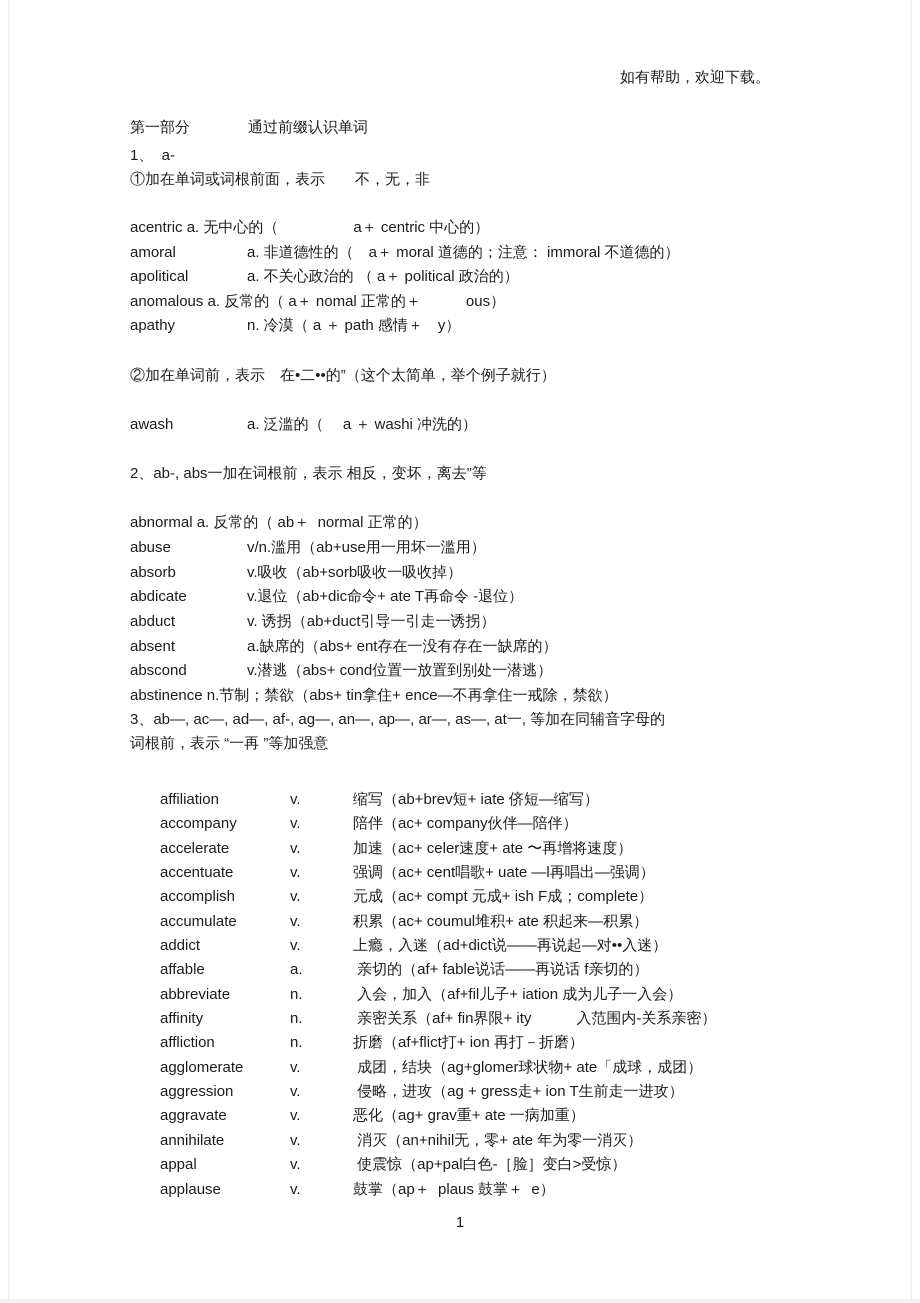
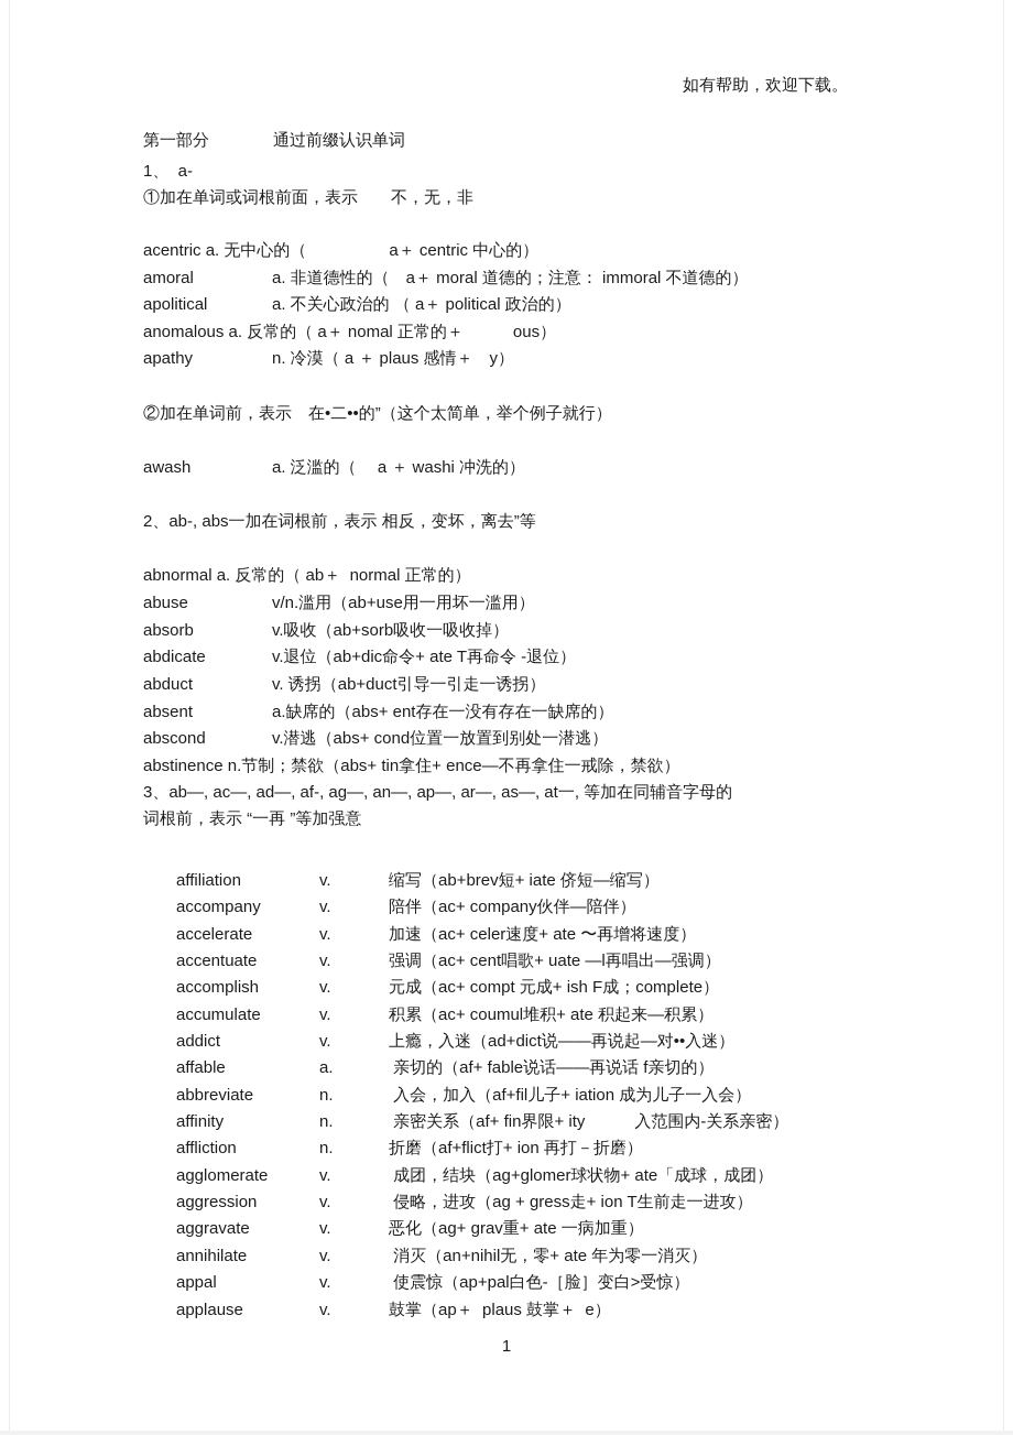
  如有帮助，欢迎下载。
  第一部分 通过前缀认识单词
  1、 a-
  ①加在单词或词根前面，表示 不，无，非
  acentric a. 无中心的（ a＋ centric 中心的）
  amoral a. 非道德性的（ a＋ moral 道德的；注意： immoral 不道德的）
  apolitical a. 不关心政治的 （ a＋ political 政治的）
  anomalous a. 反常的（ a＋ nomal 正常的＋ ous）
- apathy n. 冷漠（ a ＋ path 感情＋ y）
+ apathy n. 冷漠（ a ＋ plaus 感情＋ y）
  ②加在单词前，表示 在•二••的”（这个太简单，举个例子就行）
  awash a. 泛滥的（ a ＋ washi 冲洗的）
  2、ab-, abs一加在词根前，表示 相反，变坏，离去”等
  abnormal a. 反常的（ ab＋ normal 正常的）
  abuse v/n.滥用（ab+use用一用坏一滥用）
  absorb v.吸收（ab+sorb吸收一吸收掉）
  abdicate v.退位（ab+dic命令+ ate T再命令 -退位）
  abduct v. 诱拐（ab+duct引导一引走一诱拐）
  absent a.缺席的（abs+ ent存在一没有存在一缺席的）
  abscond v.潜逃（abs+ cond位置一放置到别处一潜逃）
  abstinence n.节制；禁欲（abs+ tin拿住+ ence—不再拿住一戒除，禁欲）
  3、ab—, ac—, ad—, af-, ag—, an—, ap—, ar—, as—, at一, 等加在同辅音字母的
  词根前，表示 “一再 ”等加强意
  affiliation
  v.
  缩写（ab+brev短+ iate 侪短—缩写）
  accompany
  v.
  陪伴（ac+ company伙伴—陪伴）
  accelerate
  v.
  加速（ac+ celer速度+ ate 〜再增将速度）
  accentuate
  v.
  强调（ac+ cent唱歌+ uate —l再唱出—强调）
  accomplish
  v.
  元成（ac+ compt 元成+ ish F成；complete）
  accumulate
  v.
  积累（ac+ coumul堆积+ ate 积起来—积累）
  addict
  v.
  上瘾，入迷（ad+dict说——再说起—对••入迷）
  affable
  a.
  亲切的（af+ fable说话——再说话 f亲切的）
  abbreviate
  n.
  入会，加入（af+fil儿子+ iation 成为儿子一入会）
  affinity
  n.
  亲密关系（af+ fin界限+ ity 入范围内-关系亲密）
  affliction
  n.
  折磨（af+flict打+ ion 再打－折磨）
  agglomerate
  v.
  成团，结块（ag+glomer球状物+ ate「成球，成团）
  aggression
  v.
  侵略，进攻（ag + gress走+ ion T生前走一进攻）
  aggravate
  v.
  恶化（ag+ grav重+ ate 一病加重）
  annihilate
  v.
  消灭（an+nihil无，零+ ate 年为零一消灭）
  appal
  v.
  使震惊（ap+pal白色-［脸］变白>受惊）
  applause
  v.
  鼓掌（ap＋ plaus 鼓掌＋ e）
  1
